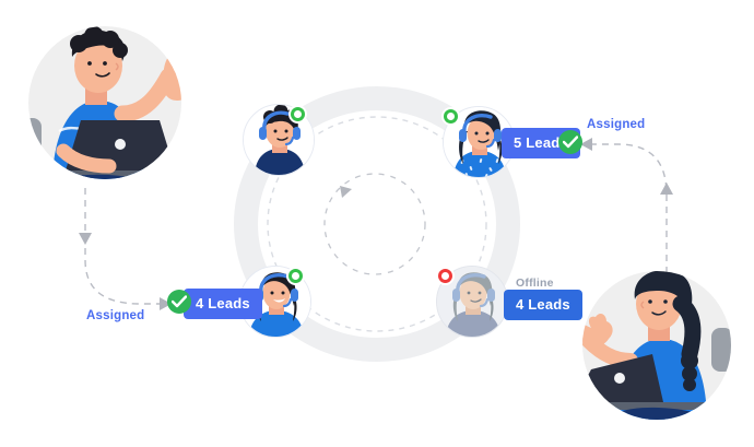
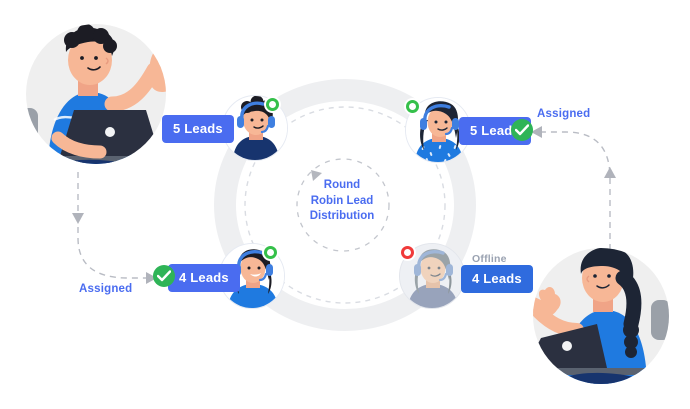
+ Round
+ Robin Lead
+ Distribution
+ 5 Leads
  5 Lead
  Assigned
  4 Leads
  Assigned
  Offline
  4 Leads
